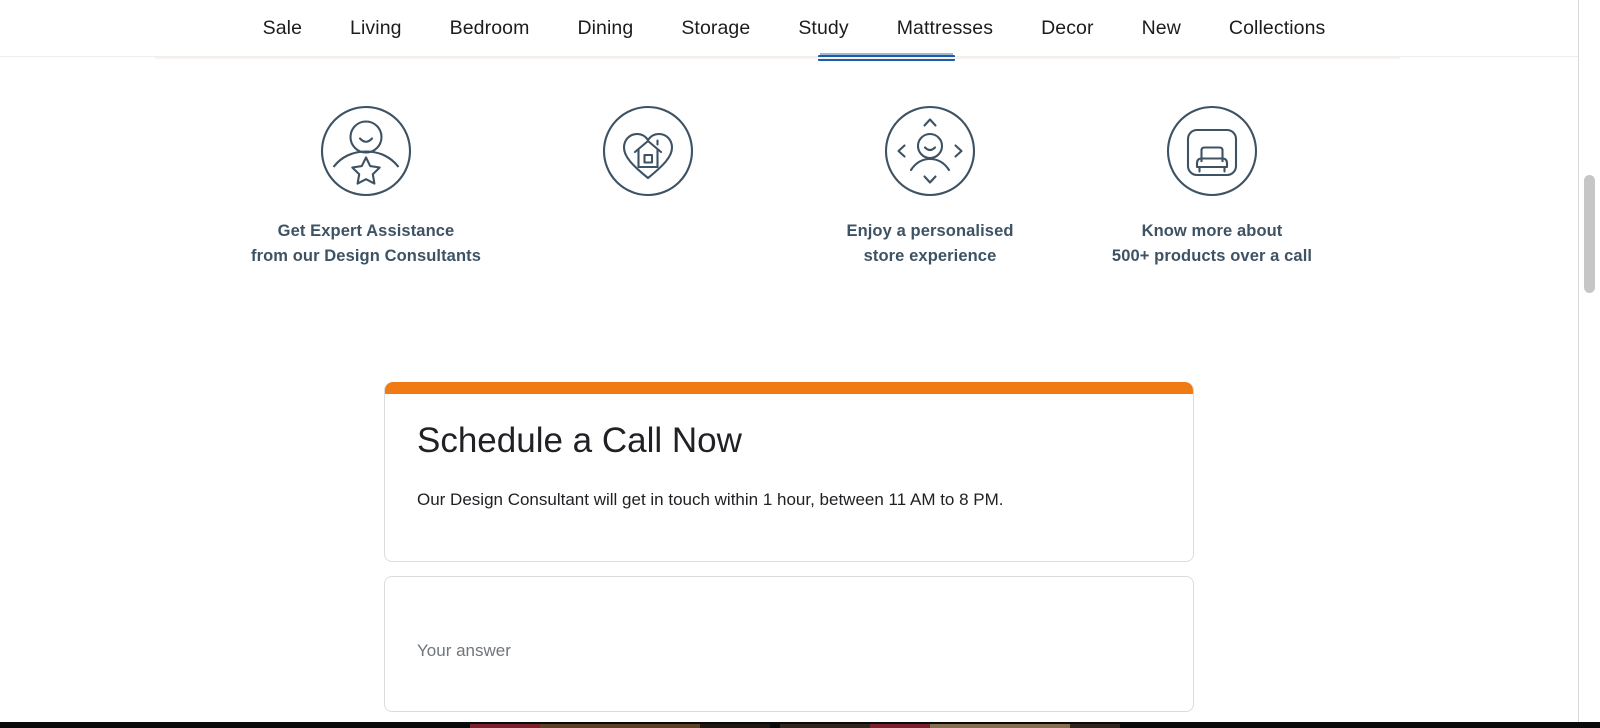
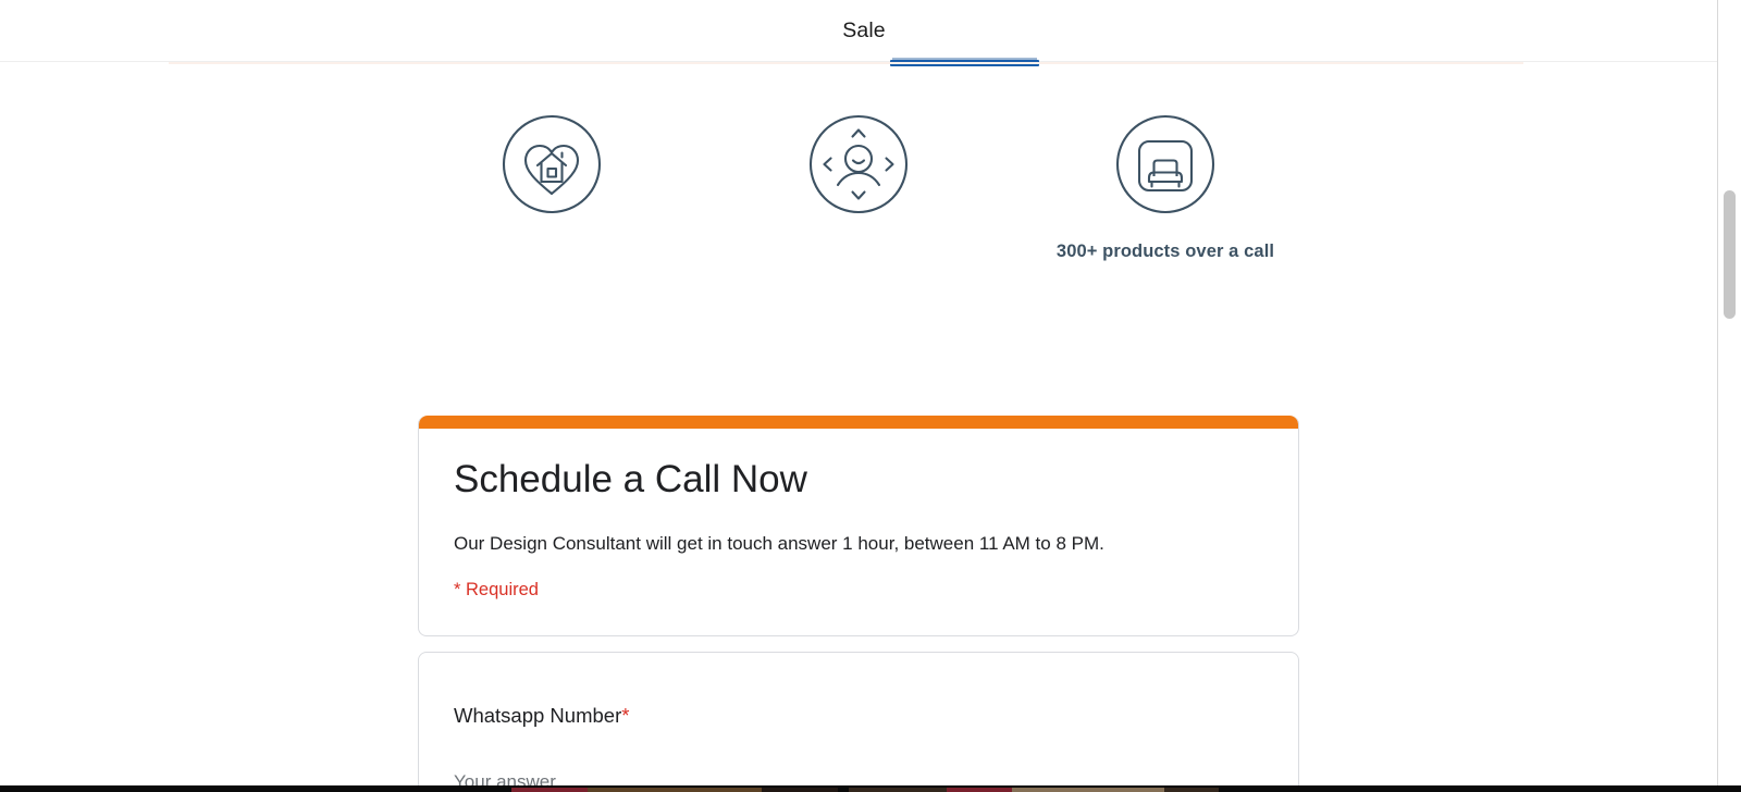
  Sale
- Living
- Bedroom
- Dining
- Storage
- Study
- Mattresses
- Decor
- New
- Collections
- Get Expert Assistance
- from our Design Consultants
- Enjoy a personalised
- store experience
- Know more about
- 500+ products over a call
+ 300+ products over a call
  Schedule a Call Now
- Our Design Consultant will get in touch within 1 hour, between 11 AM to 8 PM.
+ Our Design Consultant will get in touch answer 1 hour, between 11 AM to 8 PM.
+ * Required
+ Whatsapp Number*
  Your answer
